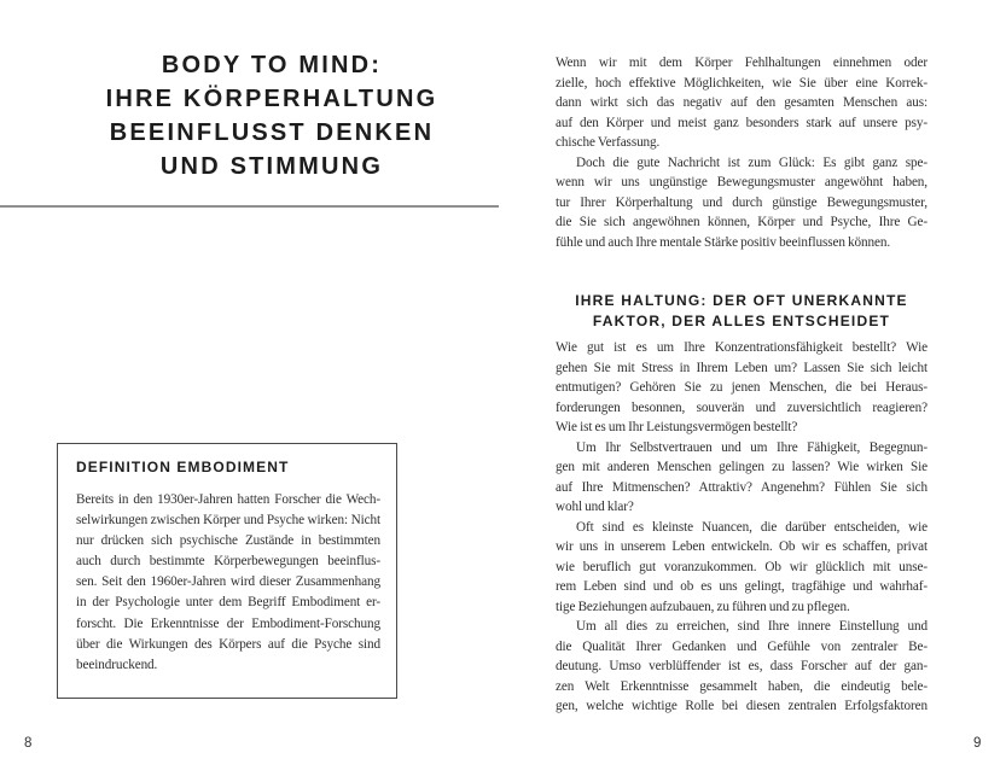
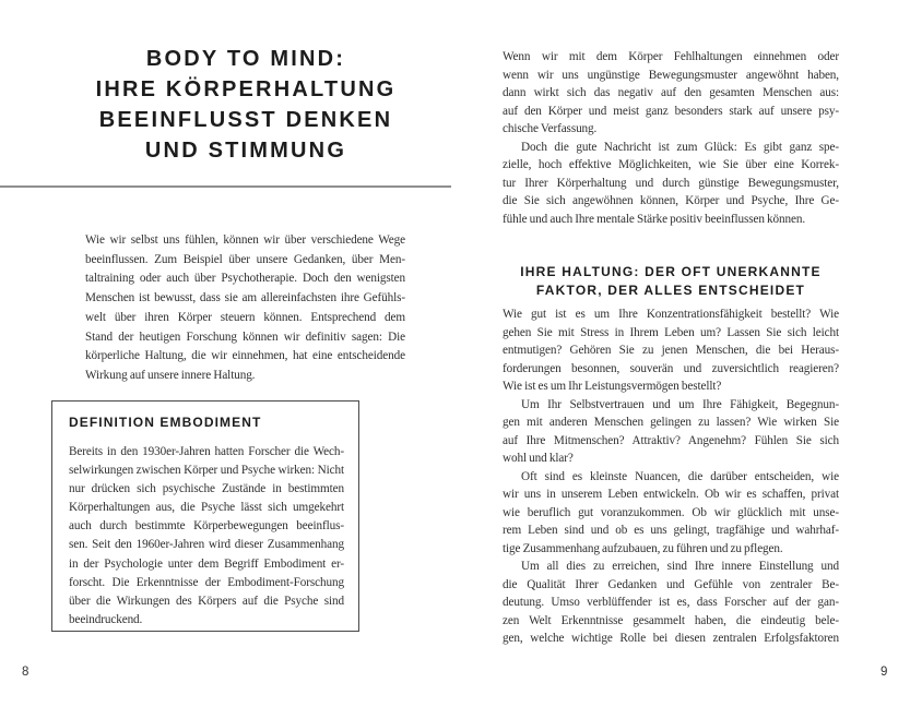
  BODY TO MIND:
  IHRE KÖRPERHALTUNG
  BEEINFLUSST DENKEN
  UND STIMMUNG
+ Wie wir selbst uns fühlen, können wir über verschiedene Wege
+ beeinflussen. Zum Beispiel über unsere Gedanken, über Men-
+ taltraining oder auch über Psychotherapie. Doch den wenigsten
+ Menschen ist bewusst, dass sie am allereinfachsten ihre Gefühls-
+ welt über ihren Körper steuern können. Entsprechend dem
+ Stand der heutigen Forschung können wir definitiv sagen: Die
+ körperliche Haltung, die wir einnehmen, hat eine entscheidende
+ Wirkung auf unsere innere Haltung.
  DEFINITION EMBODIMENT
  Bereits in den 1930er-Jahren hatten Forscher die Wech-
  selwirkungen zwischen Körper und Psyche wirken: Nicht
  nur drücken sich psychische Zustände in bestimmten
+ Körperhaltungen aus, die Psyche lässt sich umgekehrt
  auch durch bestimmte Körperbewegungen beeinflus-
  sen. Seit den 1960er-Jahren wird dieser Zusammenhang
  in der Psychologie unter dem Begriff Embodiment er-
  forscht. Die Erkenntnisse der Embodiment-Forschung
  über die Wirkungen des Körpers auf die Psyche sind
  beeindruckend.
  8
  Wenn wir mit dem Körper Fehlhaltungen einnehmen oder
- zielle, hoch effektive Möglichkeiten, wie Sie über eine Korrek-
+ wenn wir uns ungünstige Bewegungsmuster angewöhnt haben,
  dann wirkt sich das negativ auf den gesamten Menschen aus:
  auf den Körper und meist ganz besonders stark auf unsere psy-
  chische Verfassung.
  Doch die gute Nachricht ist zum Glück: Es gibt ganz spe-
- wenn wir uns ungünstige Bewegungsmuster angewöhnt haben,
+ zielle, hoch effektive Möglichkeiten, wie Sie über eine Korrek-
  tur Ihrer Körperhaltung und durch günstige Bewegungsmuster,
  die Sie sich angewöhnen können, Körper und Psyche, Ihre Ge-
  fühle und auch Ihre mentale Stärke positiv beeinflussen können.
  IHRE HALTUNG: DER OFT UNERKANNTE
  FAKTOR, DER ALLES ENTSCHEIDET
  Wie gut ist es um Ihre Konzentrationsfähigkeit bestellt? Wie
  gehen Sie mit Stress in Ihrem Leben um? Lassen Sie sich leicht
  entmutigen? Gehören Sie zu jenen Menschen, die bei Heraus-
  forderungen besonnen, souverän und zuversichtlich reagieren?
  Wie ist es um Ihr Leistungsvermögen bestellt?
  Um Ihr Selbstvertrauen und um Ihre Fähigkeit, Begegnun-
  gen mit anderen Menschen gelingen zu lassen? Wie wirken Sie
  auf Ihre Mitmenschen? Attraktiv? Angenehm? Fühlen Sie sich
  wohl und klar?
  Oft sind es kleinste Nuancen, die darüber entscheiden, wie
  wir uns in unserem Leben entwickeln. Ob wir es schaffen, privat
  wie beruflich gut voranzukommen. Ob wir glücklich mit unse-
  rem Leben sind und ob es uns gelingt, tragfähige und wahrhaf-
- tige Beziehungen aufzubauen, zu führen und zu pflegen.
+ tige Zusammenhang aufzubauen, zu führen und zu pflegen.
  Um all dies zu erreichen, sind Ihre innere Einstellung und
  die Qualität Ihrer Gedanken und Gefühle von zentraler Be-
  deutung. Umso verblüffender ist es, dass Forscher auf der gan-
  zen Welt Erkenntnisse gesammelt haben, die eindeutig bele-
  gen, welche wichtige Rolle bei diesen zentralen Erfolgsfaktoren
  9
